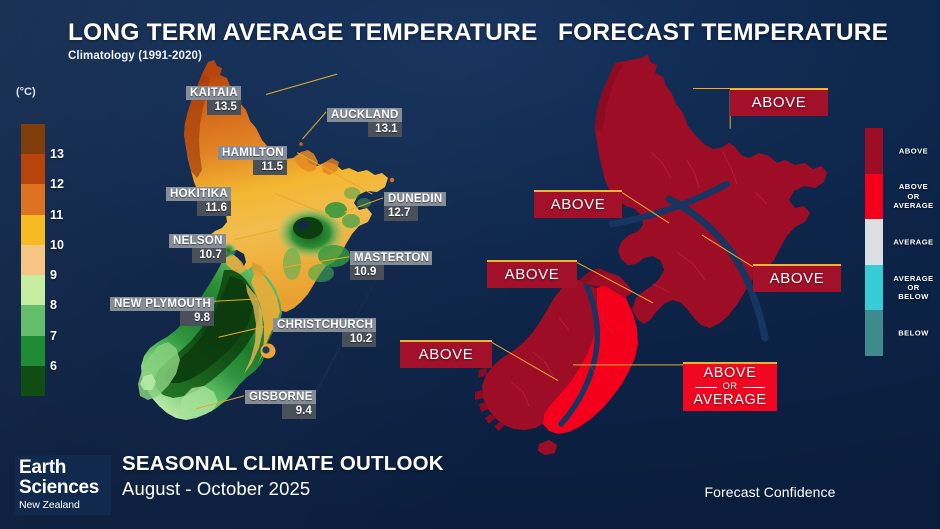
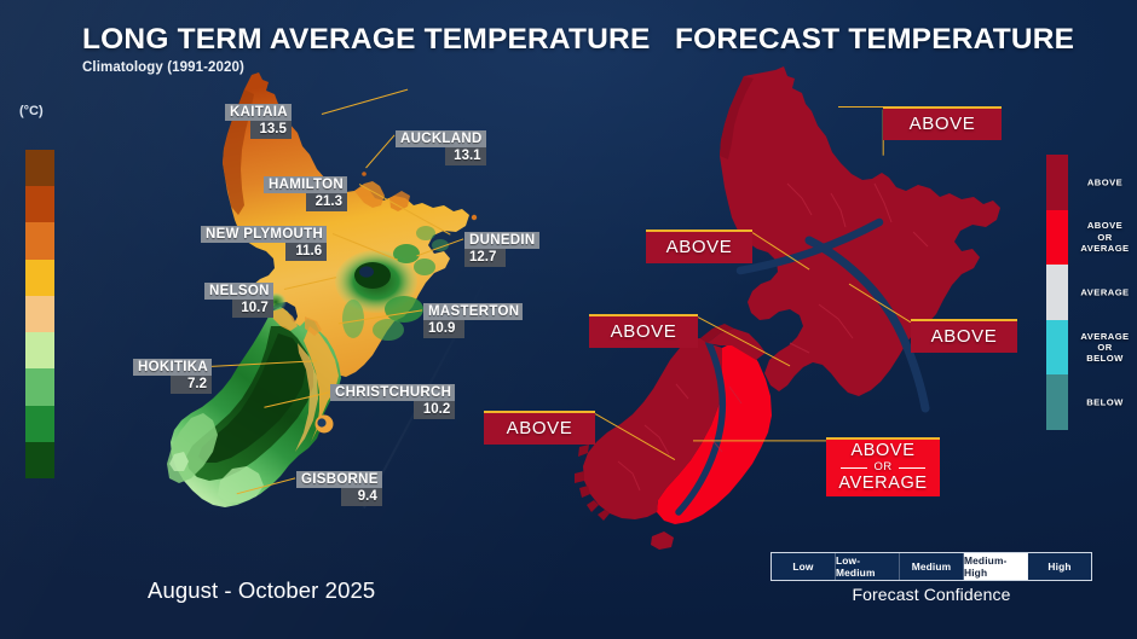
  LONG TERM AVERAGE TEMPERATURE
  Climatology (1991-2020)
  FORECAST TEMPERATURE
  (°C)
- 13
- 12
- 11
- 10
- 9
- 8
- 7
- 6
  ABOVE
  ABOVE
  OR
  AVERAGE
  AVERAGE
  AVERAGE
  OR
  BELOW
  BELOW
  KAITAIA
  13.5
  AUCKLAND
  13.1
  HAMILTON
- 11.5
+ 21.3
- HOKITIKA
+ NEW PLYMOUTH
  11.6
  DUNEDIN
  12.7
  NELSON
  10.7
  MASTERTON
  10.9
- NEW PLYMOUTH
+ HOKITIKA
- 9.8
+ 7.2
  CHRISTCHURCH
  10.2
  GISBORNE
  9.4
  ABOVE
  ABOVE
  ABOVE
  ABOVE
  ABOVE
  ABOVE
  OR
  AVERAGE
- Earth
- Sciences
- New Zealand
- SEASONAL CLIMATE OUTLOOK
  August - October 2025
+ Low
+ Low-Medium
+ Medium
+ Medium-High
+ High
  Forecast Confidence
